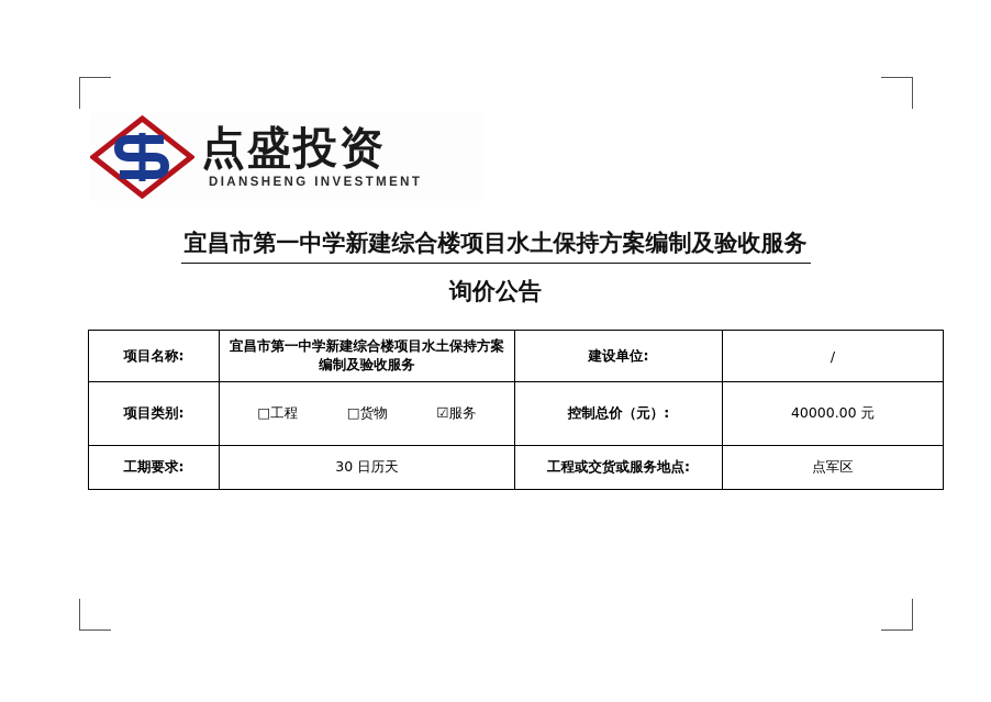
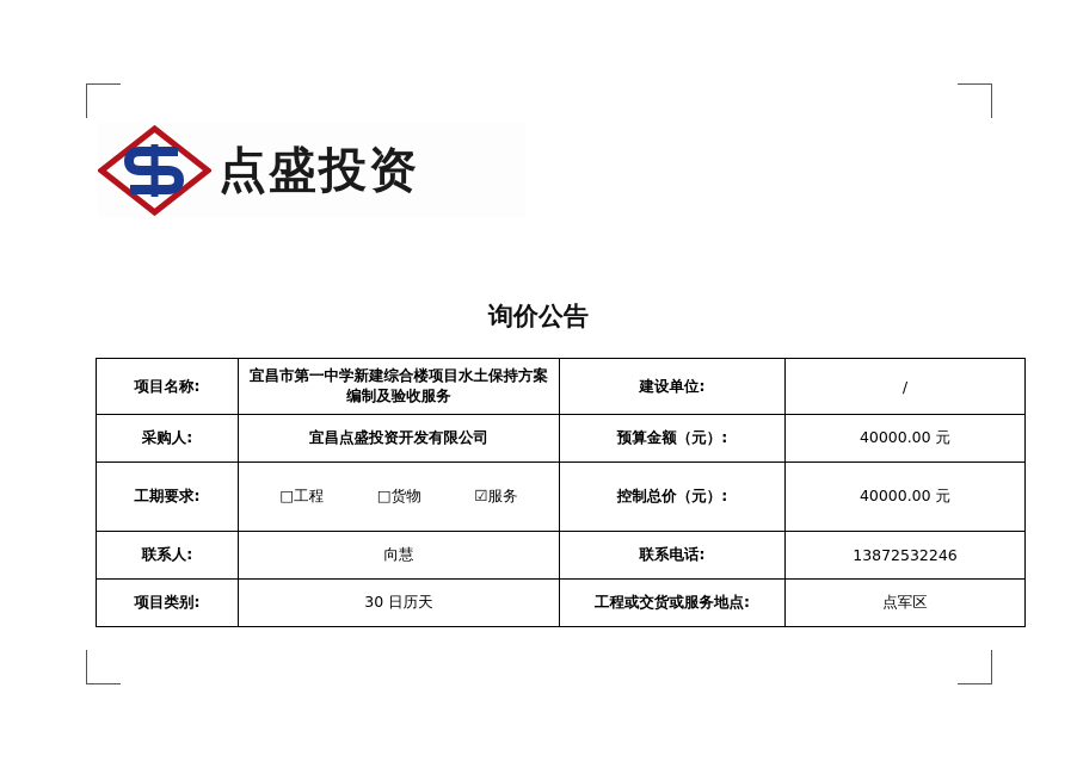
  点盛投资
- DIANSHENG INVESTMENT
- 宜昌市第一中学新建综合楼项目水土保持方案编制及验收服务
  询价公告
  项目名称:	宜昌市第一中学新建综合楼项目水土保持方案编制及验收服务	建设单位:	/
+ 采购人:	宜昌点盛投资开发有限公司	预算金额（元）:	40000.00 元
- 项目类别:	□工程 □货物 ☑服务	控制总价（元）:	40000.00 元
+ 工期要求:	□工程 □货物 ☑服务	控制总价（元）:	40000.00 元
+ 联系人:	向慧	联系电话:	13872532246
- 工期要求:	30 日历天	工程或交货或服务地点:	点军区
+ 项目类别:	30 日历天	工程或交货或服务地点:	点军区
